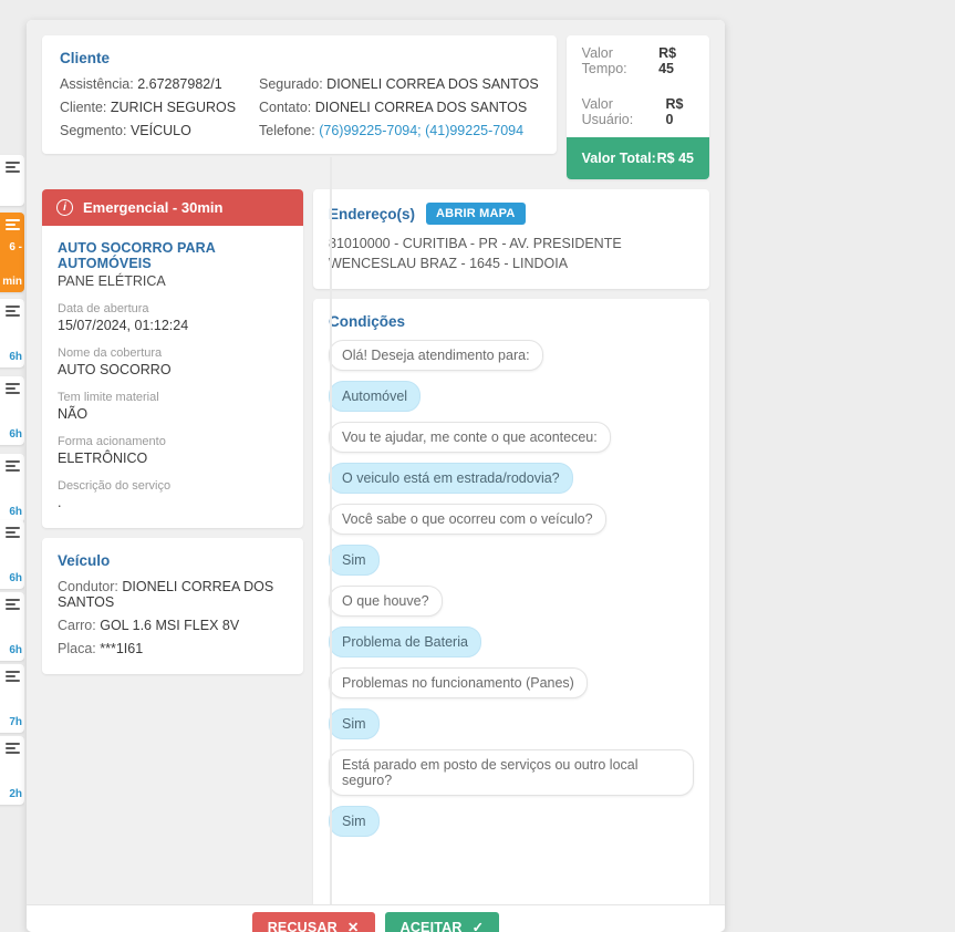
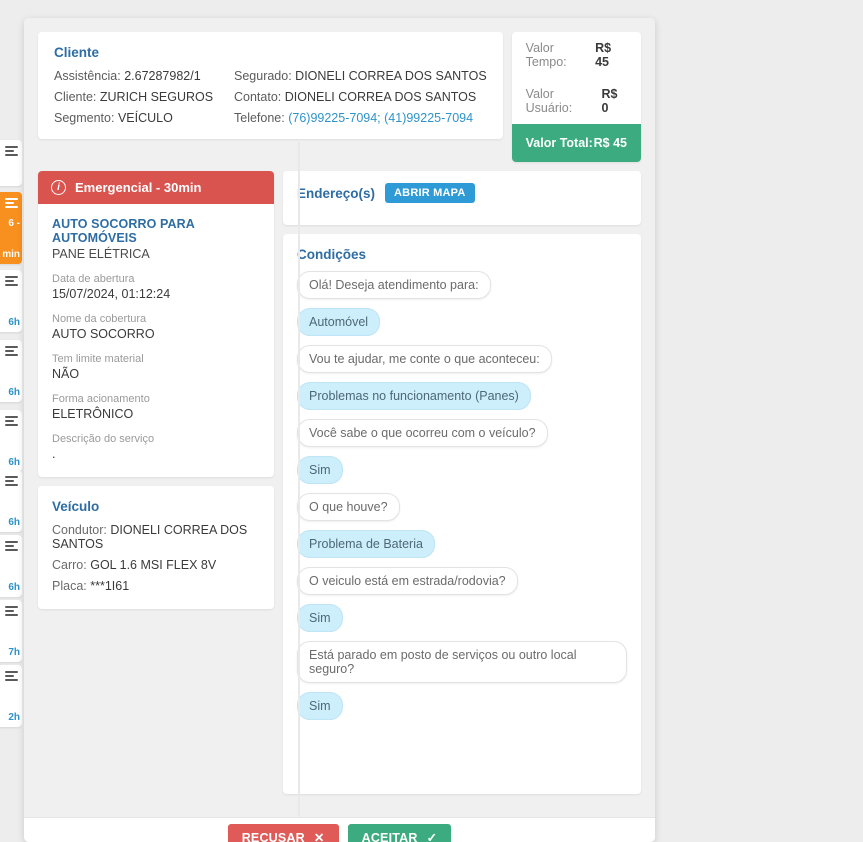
  6 -
  min
  6h
  6h
  6h
  6h
  6h
  7h
  2h
  Cliente
  Assistência: 2.67287982/1
  Segurado: DIONELI CORREA DOS SANTOS
  Cliente: ZURICH SEGUROS
  Contato: DIONELI CORREA DOS SANTOS
  Segmento: VEÍCULO
  Telefone: (76)99225-7094; (41)99225-7094
  Valor Tempo:
  R$ 45
  Valor Usuário:
  R$ 0
  Valor Total:
  R$ 45
  i
  Emergencial - 30min
  AUTO SOCORRO PARA AUTOMÓVEIS
  PANE ELÉTRICA
  Data de abertura
  15/07/2024, 01:12:24
  Nome da cobertura
  AUTO SOCORRO
  Tem limite material
  NÃO
  Forma acionamento
  ELETRÔNICO
  Descrição do serviço
  .
  Veículo
  Condutor: DIONELI CORREA DOS SANTOS
  Carro: GOL 1.6 MSI FLEX 8V
  Placa: ***1I61
  Endereço(s)
  ABRIR MAPA
- 81010000 - CURITIBA - PR - AV. PRESIDENTE WENCESLAU BRAZ - 1645 - LINDOIA
  Condições
  Olá! Deseja atendimento para:
  Automóvel
  Vou te ajudar, me conte o que aconteceu:
- O veiculo está em estrada/rodovia?
+ Problemas no funcionamento (Panes)
  Você sabe o que ocorreu com o veículo?
  Sim
  O que houve?
  Problema de Bateria
- Problemas no funcionamento (Panes)
+ O veiculo está em estrada/rodovia?
  Sim
  Está parado em posto de serviços ou outro local seguro?
  Sim
  RECUSAR
  ✕
  ACEITAR
  ✓
